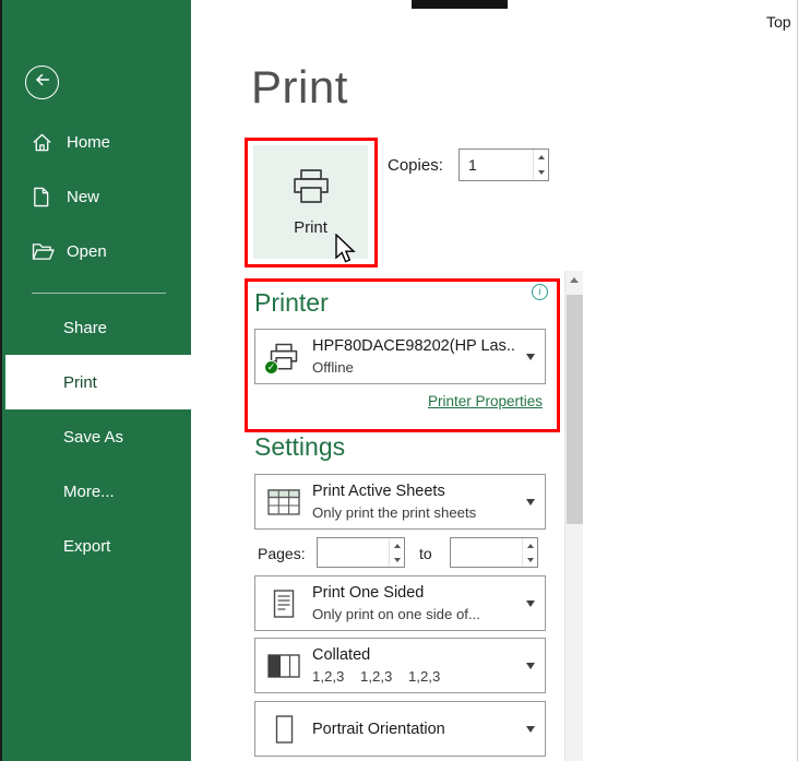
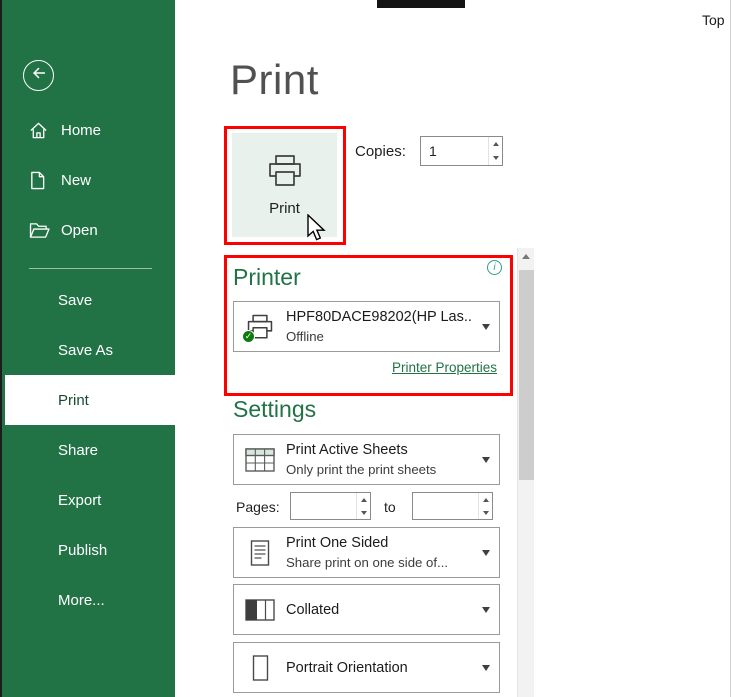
  Top
  Home
  New
  Open
+ Save
- Share
+ Save As
  Print
- Save As
+ Share
- More...
+ Export
+ Publish
- Export
+ More...
  Print
  Print
  Copies:
  1
  Printer
  i
  ✓
  HPF80DACE98202(HP Las..
  Offline
  Printer Properties
  Settings
  Print Active Sheets
  Only print the print sheets
  Pages:
  to
  Print One Sided
- Only print on one side of...
+ Share print on one side of...
  Collated
- 1,2,3 1,2,3 1,2,3
  Portrait Orientation
